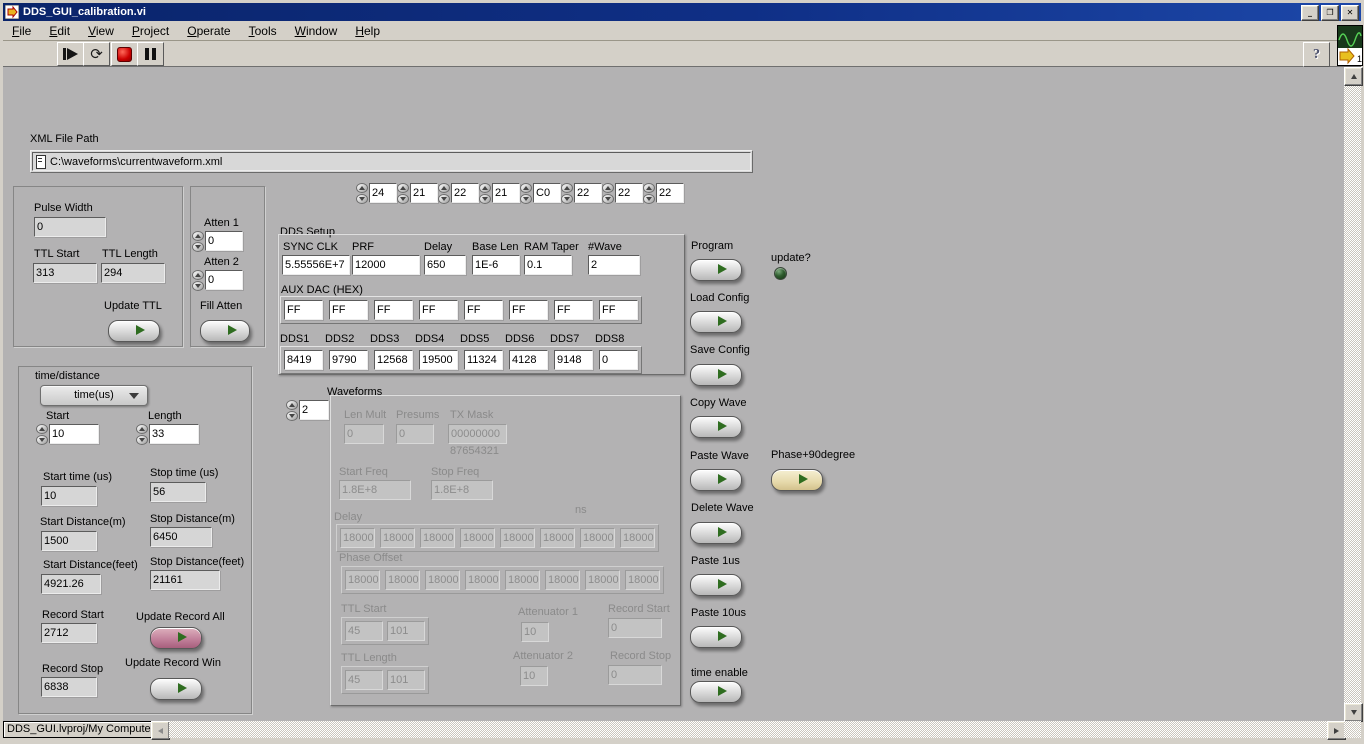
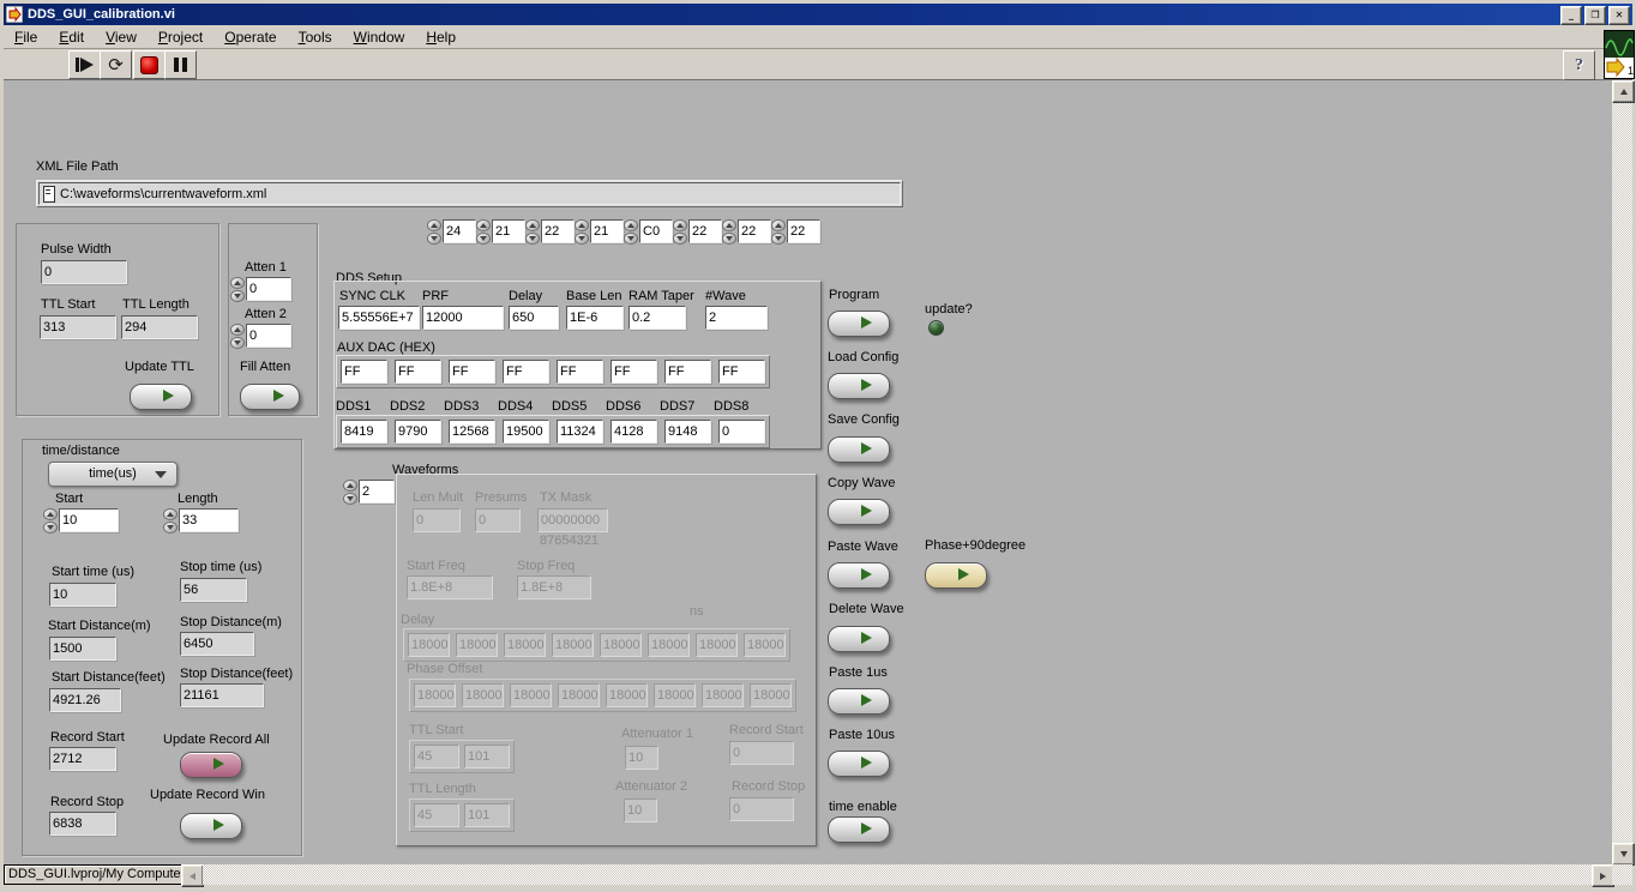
  DDS_GUI_calibration.vi
  _
  ❐
  ✕
  File
  Edit
  View
  Project
  Operate
  Tools
  Window
  Help
  ⟳
  ?
  1
  XML File Path
  C:\waveforms\currentwaveform.xml
  24
  21
  22
  21
  C0
  22
  22
  22
  Pulse Width
  0
  TTL Start
  313
  TTL Length
  294
  Update TTL
  Atten 1
  0
  Atten 2
  0
  Fill Atten
  DDS Setup
  SYNC CLK
  PRF
  Delay
  Base Len
  RAM Taper
  #Wave
  5.55556E+7
  12000
  650
  1E-6
- 0.1
+ 0.2
  2
  AUX DAC (HEX)
  FF
  FF
  FF
  FF
  FF
  FF
  FF
  FF
  DDS1
  DDS2
  DDS3
  DDS4
  DDS5
  DDS6
  DDS7
  DDS8
  8419
  9790
  12568
  19500
  11324
  4128
  9148
  0
  time/distance
  time(us)
  Start
  10
  Length
  33
  Start time (us)
  10
  Stop time (us)
  56
  Start Distance(m)
  1500
  Stop Distance(m)
  6450
  Start Distance(feet)
  4921.26
  Stop Distance(feet)
  21161
  Record Start
  2712
  Update Record All
  Record Stop
  6838
  Update Record Win
  2
  Waveforms
  Len Mult
  0
  Presums
  0
  TX Mask
  00000000
  87654321
  Start Freq
  1.8E+8
  Stop Freq
  1.8E+8
  ns
  Delay
  18000
  18000
  18000
  18000
  18000
  18000
  18000
  18000
  Phase Offset
  18000
  18000
  18000
  18000
  18000
  18000
  18000
  18000
  TTL Start
  45
  101
  Attenuator 1
  10
  Record Start
  0
  TTL Length
  45
  101
  Attenuator 2
  10
  Record Stop
  0
  Program
  update?
  Load Config
  Save Config
  Copy Wave
  Paste Wave
  Phase+90degree
  Delete Wave
  Paste 1us
  Paste 10us
  time enable
  DDS_GUI.lvproj/My Compute
